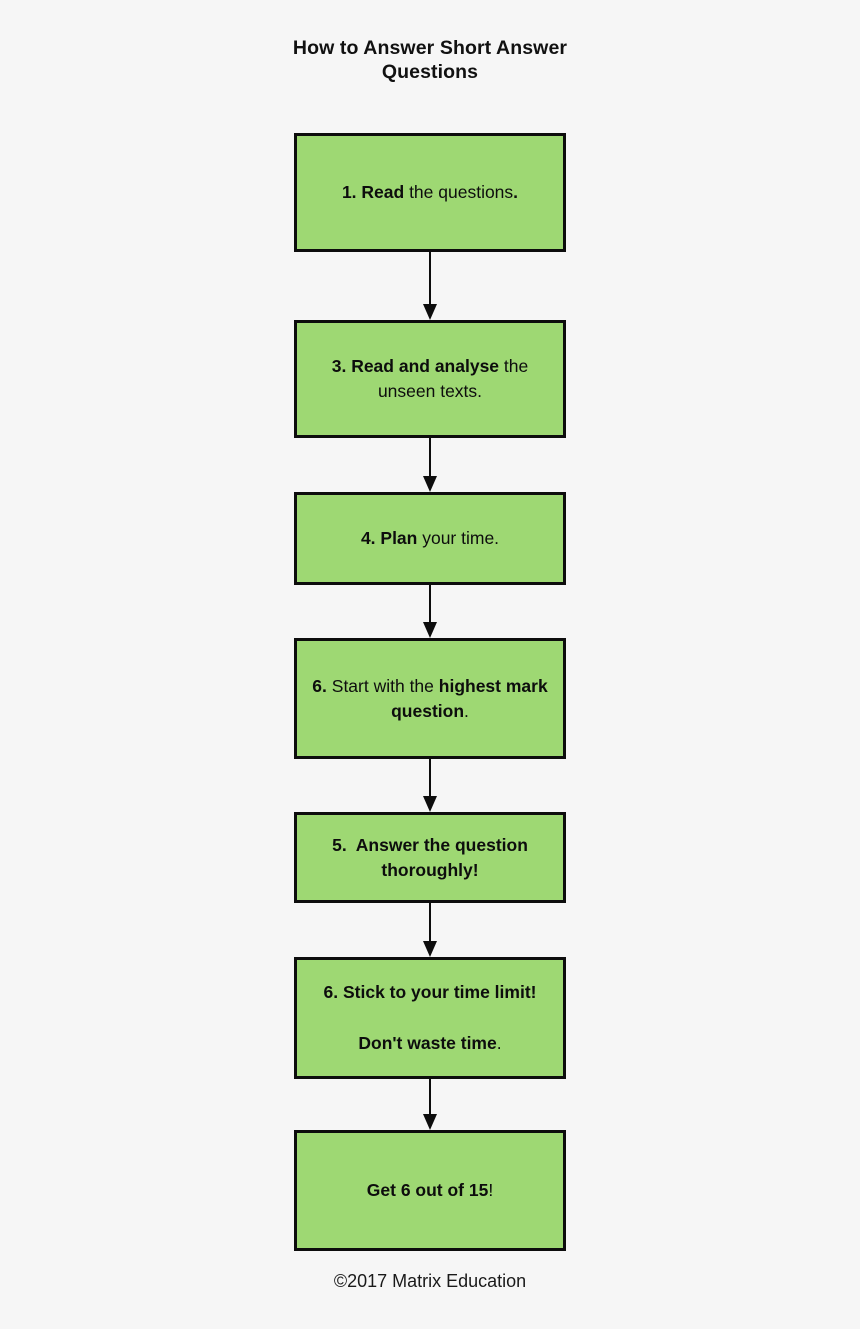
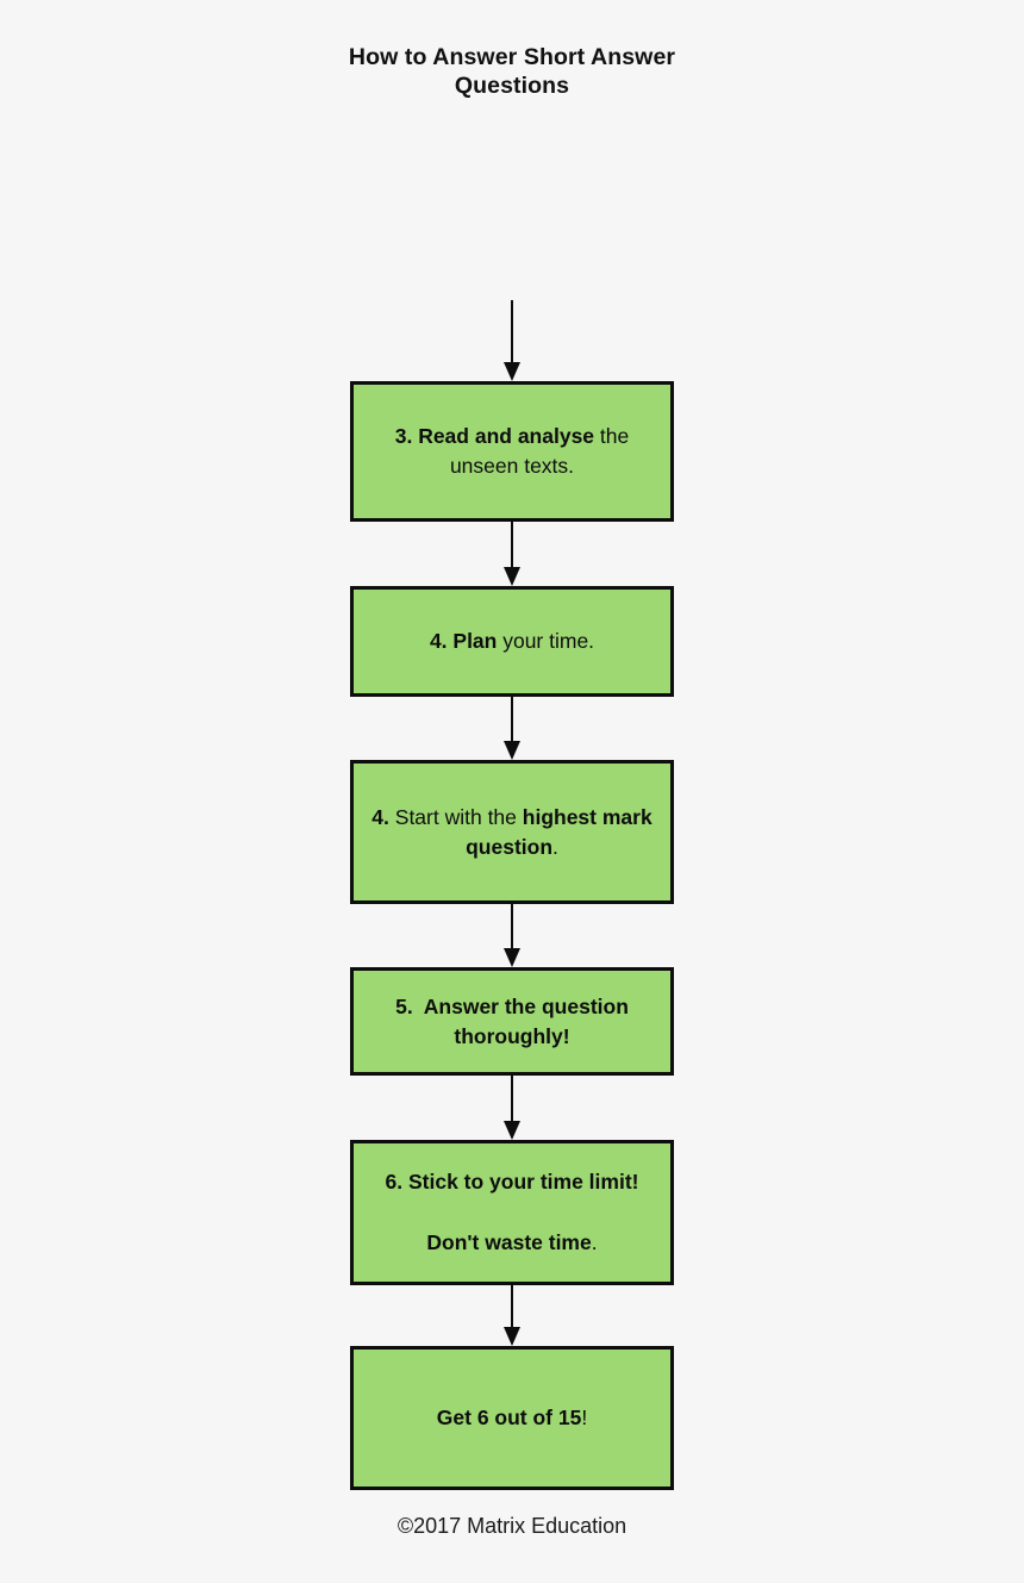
  How to Answer Short Answer
  Questions
- 1. Read the questions.
  3. Read and analyse the unseen texts.
  4. Plan your time.
- 6. Start with the highest mark question.
+ 4. Start with the highest mark question.
  5. Answer the question thoroughly!
  6. Stick to your time limit!
  Don't waste time.
  Get 6 out of 15!
  ©2017 Matrix Education
